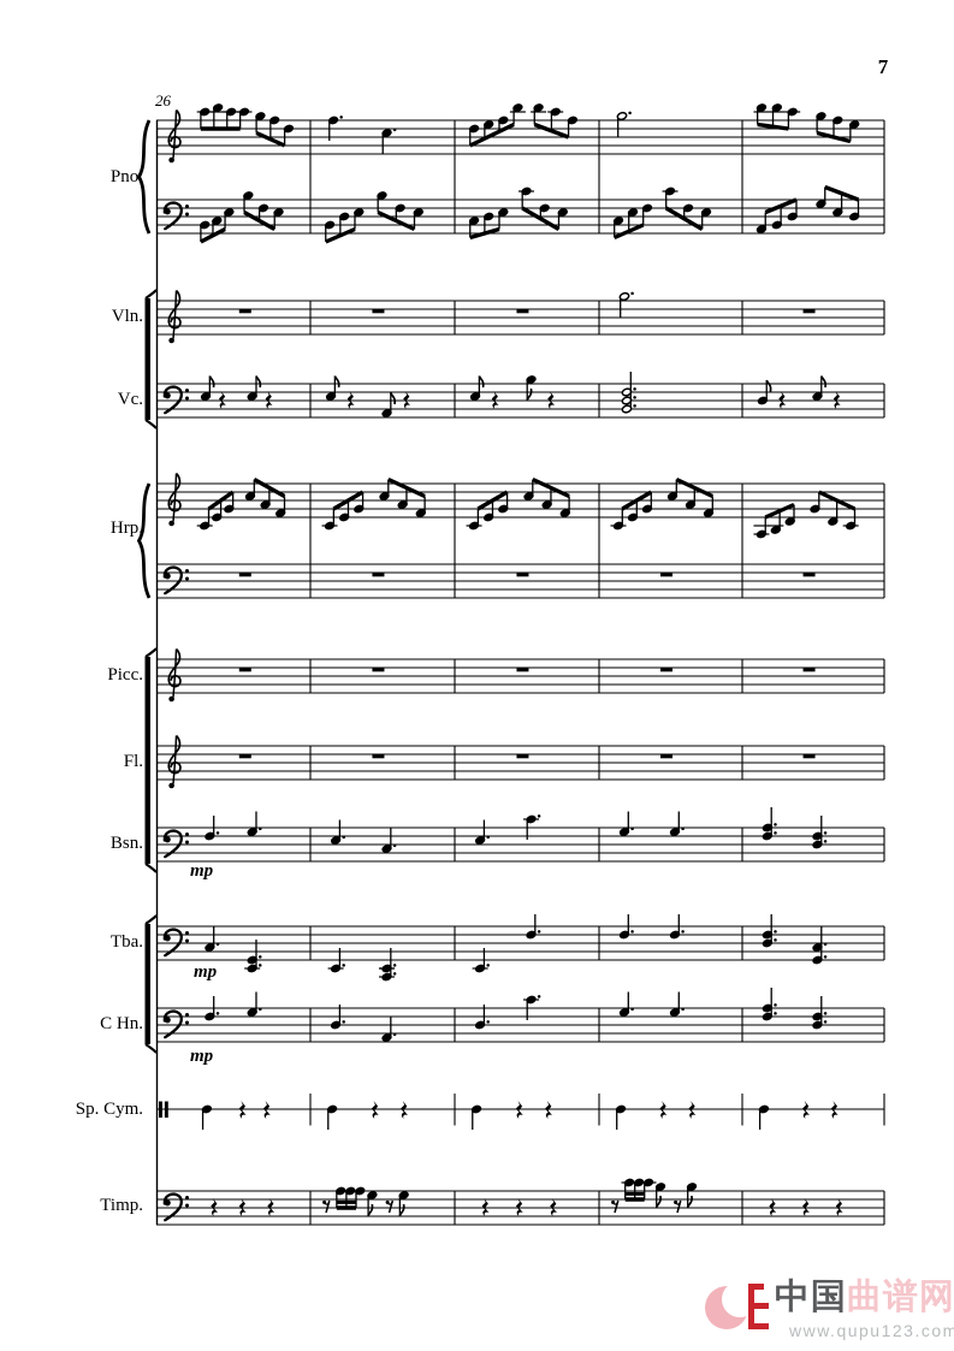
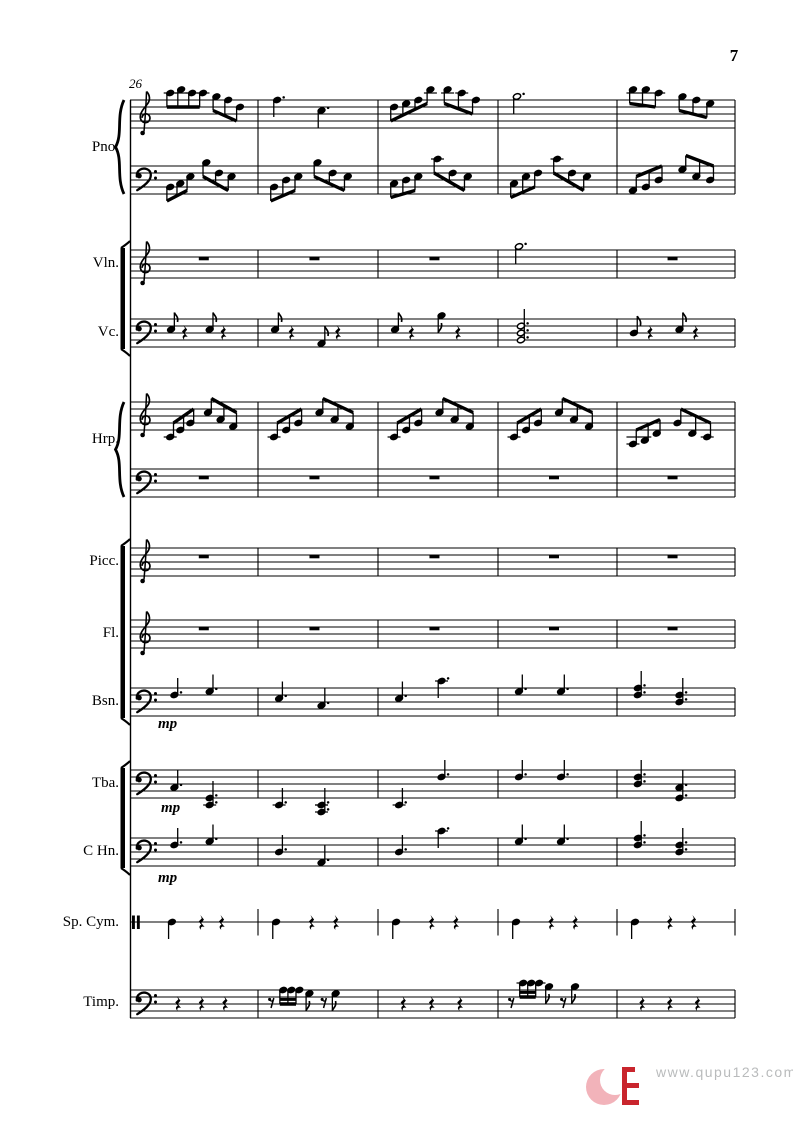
  7
  26
  Pno.
  Vln.
  Vc.
  Hrp.
  Picc.
  Fl.
  Bsn.
  Tba.
  C Hn.
  Sp. Cym.
  Timp.
  mp
  mp
  mp
- 中国曲谱网
  www.qupu123.com
